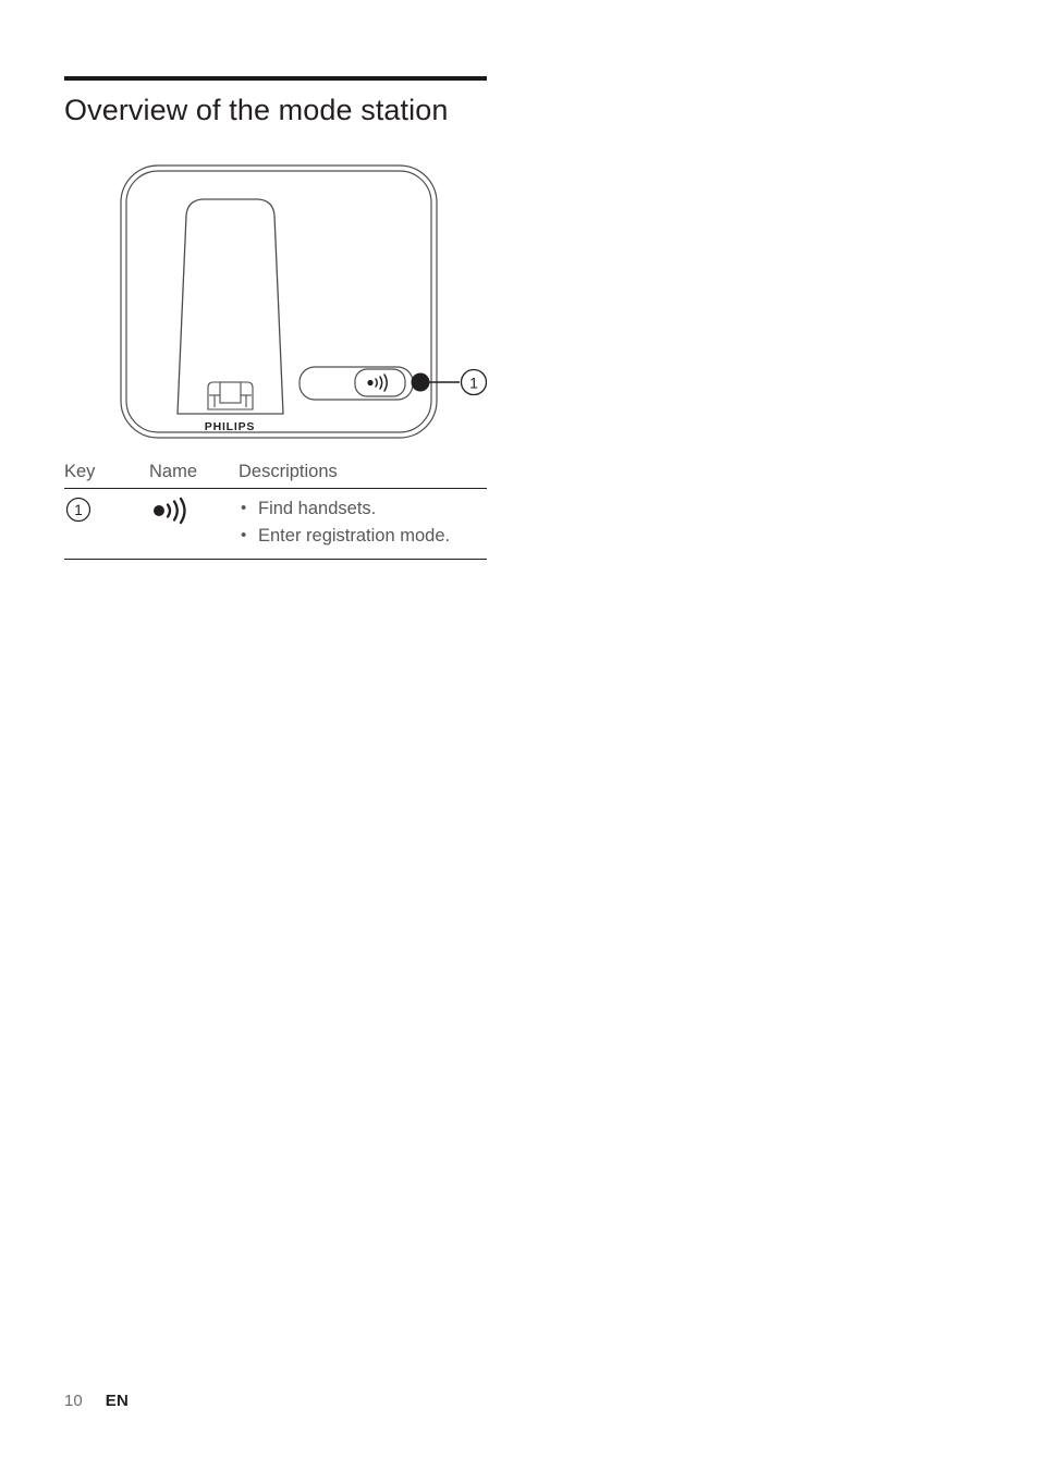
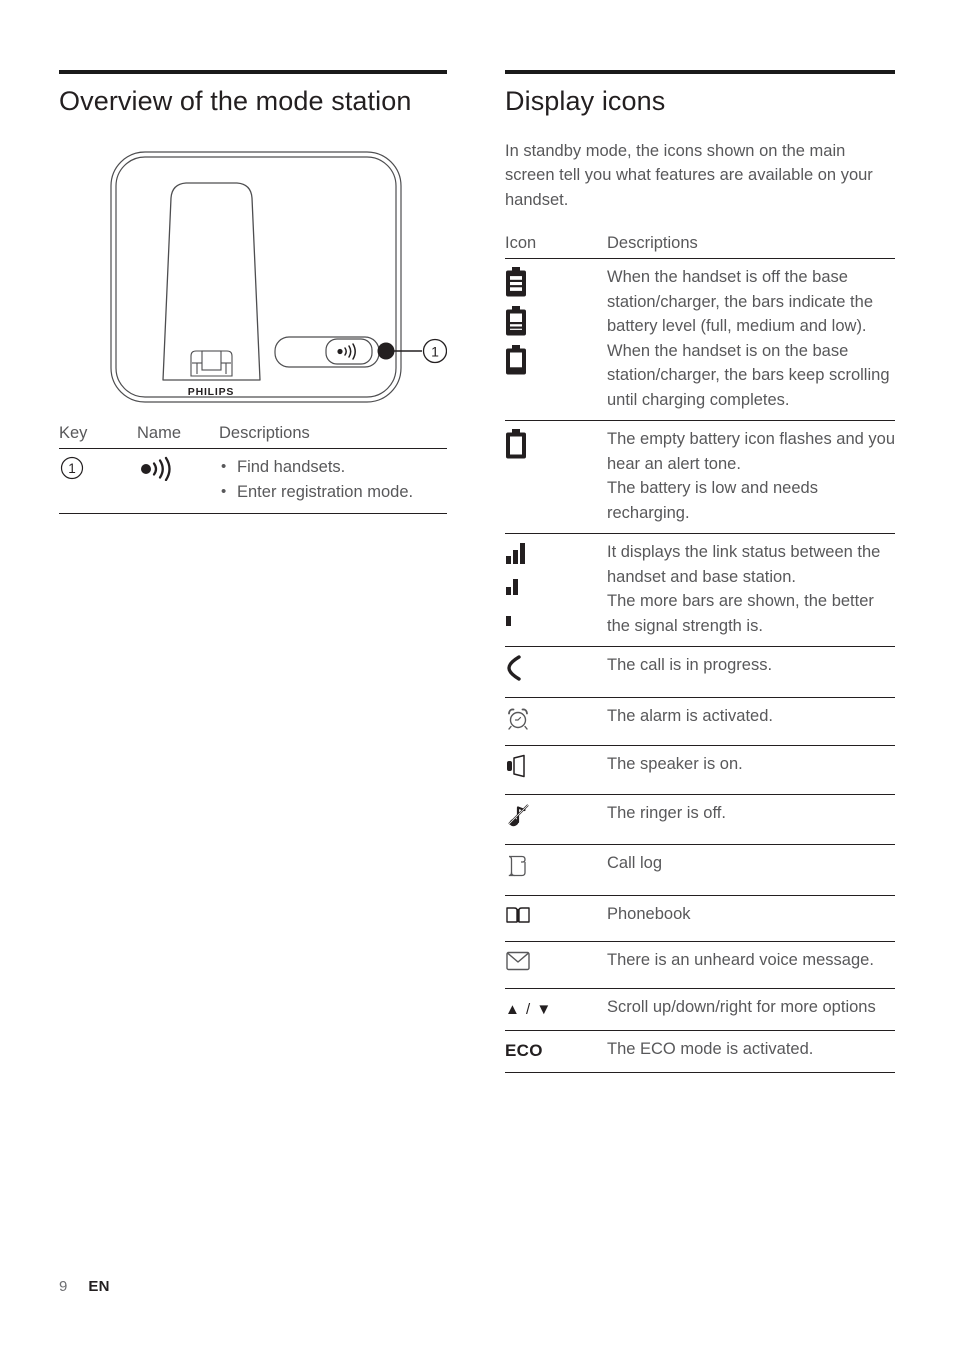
  Overview of the mode station
  PHILIPS
  1
  Key	Name	Descriptions
  1		Find handsets. Enter registration mode.
+ Display icons
+ In standby mode, the icons shown on the main screen tell you what features are available on your handset.
+ Icon	Descriptions
+ 	When the handset is off the base station/charger, the bars indicate the battery level (full, medium and low). When the handset is on the base station/charger, the bars keep scrolling until charging completes.
+ 	The empty battery icon flashes and you hear an alert tone. The battery is low and needs recharging.
+ 	It displays the link status between the handset and base station. The more bars are shown, the better the signal strength is.
+ 	The call is in progress.
+ 	The alarm is activated.
+ 	The speaker is on.
+ 	The ringer is off.
+ 	Call log
+ 	Phonebook
+ 	There is an unheard voice message.
+ ▲ / ▼	Scroll up/down/right for more options
+ ECO	The ECO mode is activated.
- 10 EN
+ 9 EN
